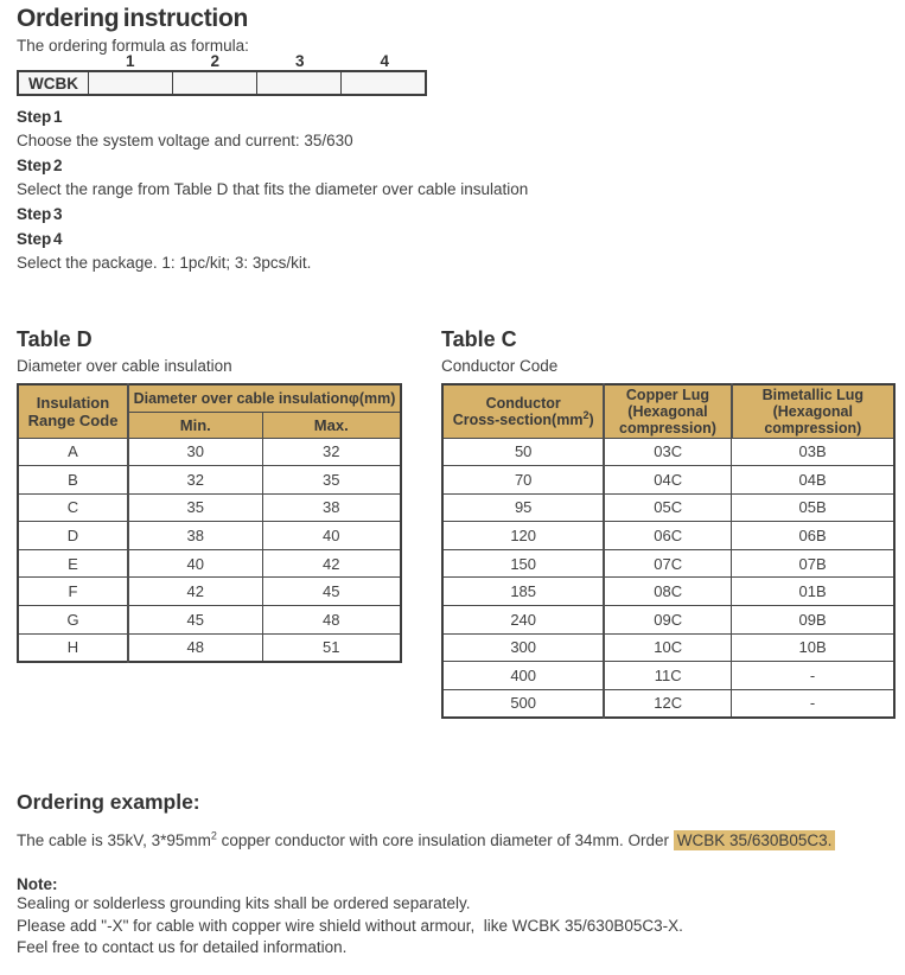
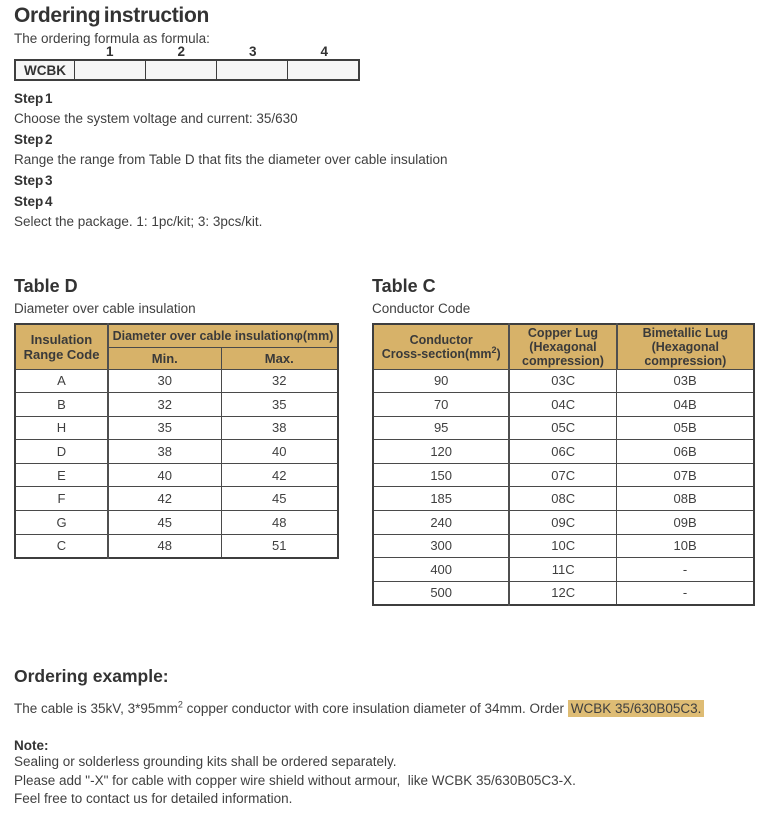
  Ordering instruction
  The ordering formula as formula:
  1
  2
  3
  4
  WCBK
  Step 1
  Choose the system voltage and current: 35/630
  Step 2
- Select the range from Table D that fits the diameter over cable insulation
+ Range the range from Table D that fits the diameter over cable insulation
  Step 3
  Step 4
  Select the package. 1: 1pc/kit; 3: 3pcs/kit.
  Table D
  Diameter over cable insulation
  Insulation Range Code	Diameter over cable insulationφ(mm)
  Min.	Max.
  A	30	32
  B	32	35
- C	35	38
+ H	35	38
  D	38	40
  E	40	42
  F	42	45
  G	45	48
- H	48	51
+ C	48	51
  Table C
  Conductor Code
  Conductor Cross-section(mm2)	Copper Lug (Hexagonal compression)	Bimetallic Lug (Hexagonal compression)
- 50	03C	03B
+ 90	03C	03B
  70	04C	04B
  95	05C	05B
  120	06C	06B
  150	07C	07B
- 185	08C	01B
+ 185	08C	08B
  240	09C	09B
  300	10C	10B
  400	11C	-
  500	12C	-
  Ordering example:
  The cable is 35kV, 3*95mm2 copper conductor with core insulation diameter of 34mm. Order WCBK 35/630B05C3.
  Note:
  Sealing or solderless grounding kits shall be ordered separately.
  Please add "-X" for cable with copper wire shield without armour, like WCBK 35/630B05C3-X.
  Feel free to contact us for detailed information.
